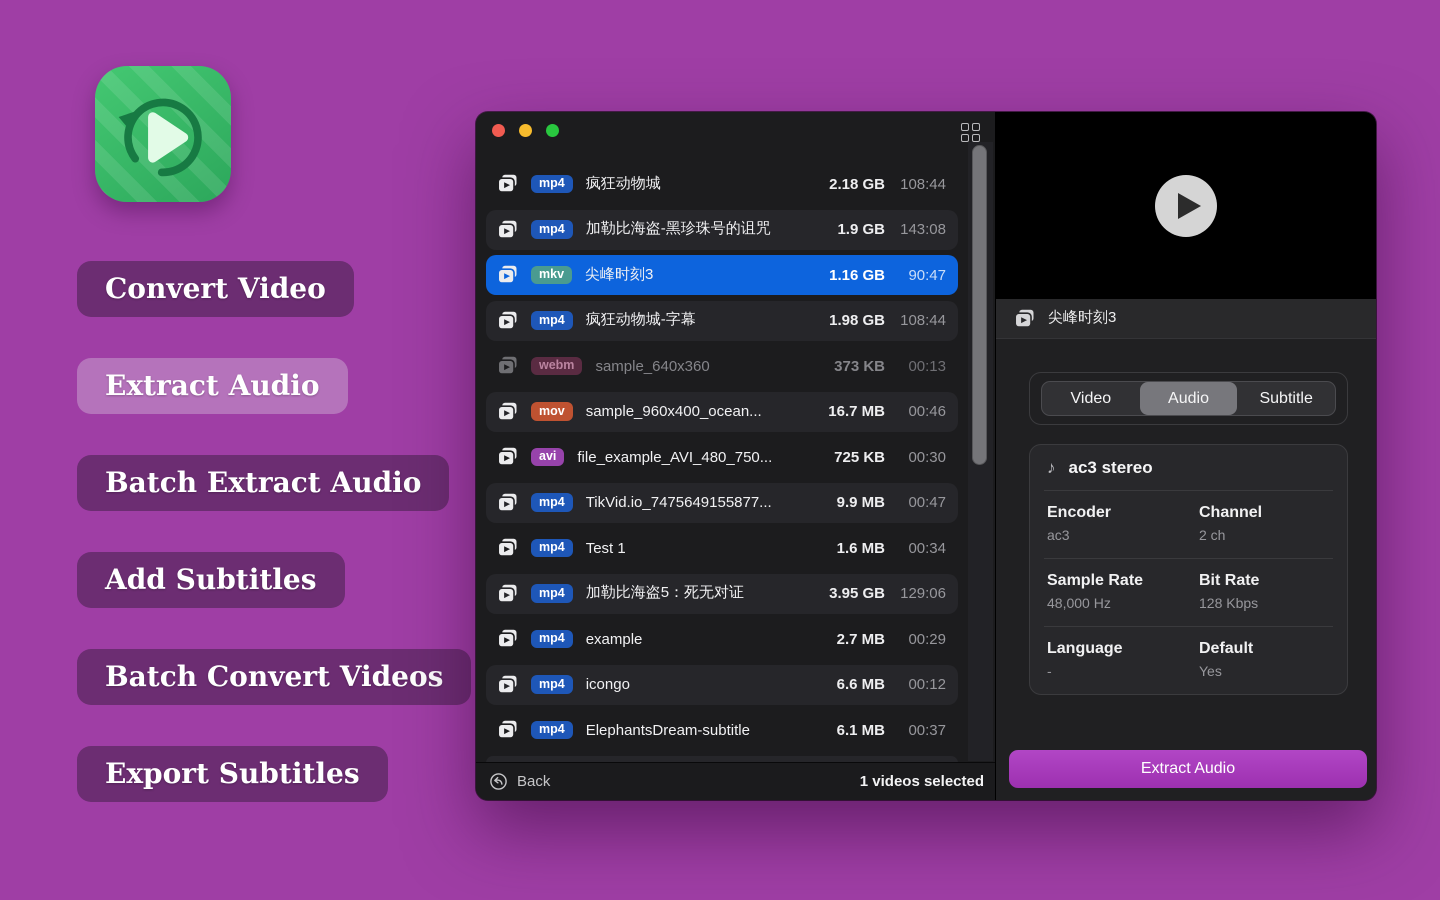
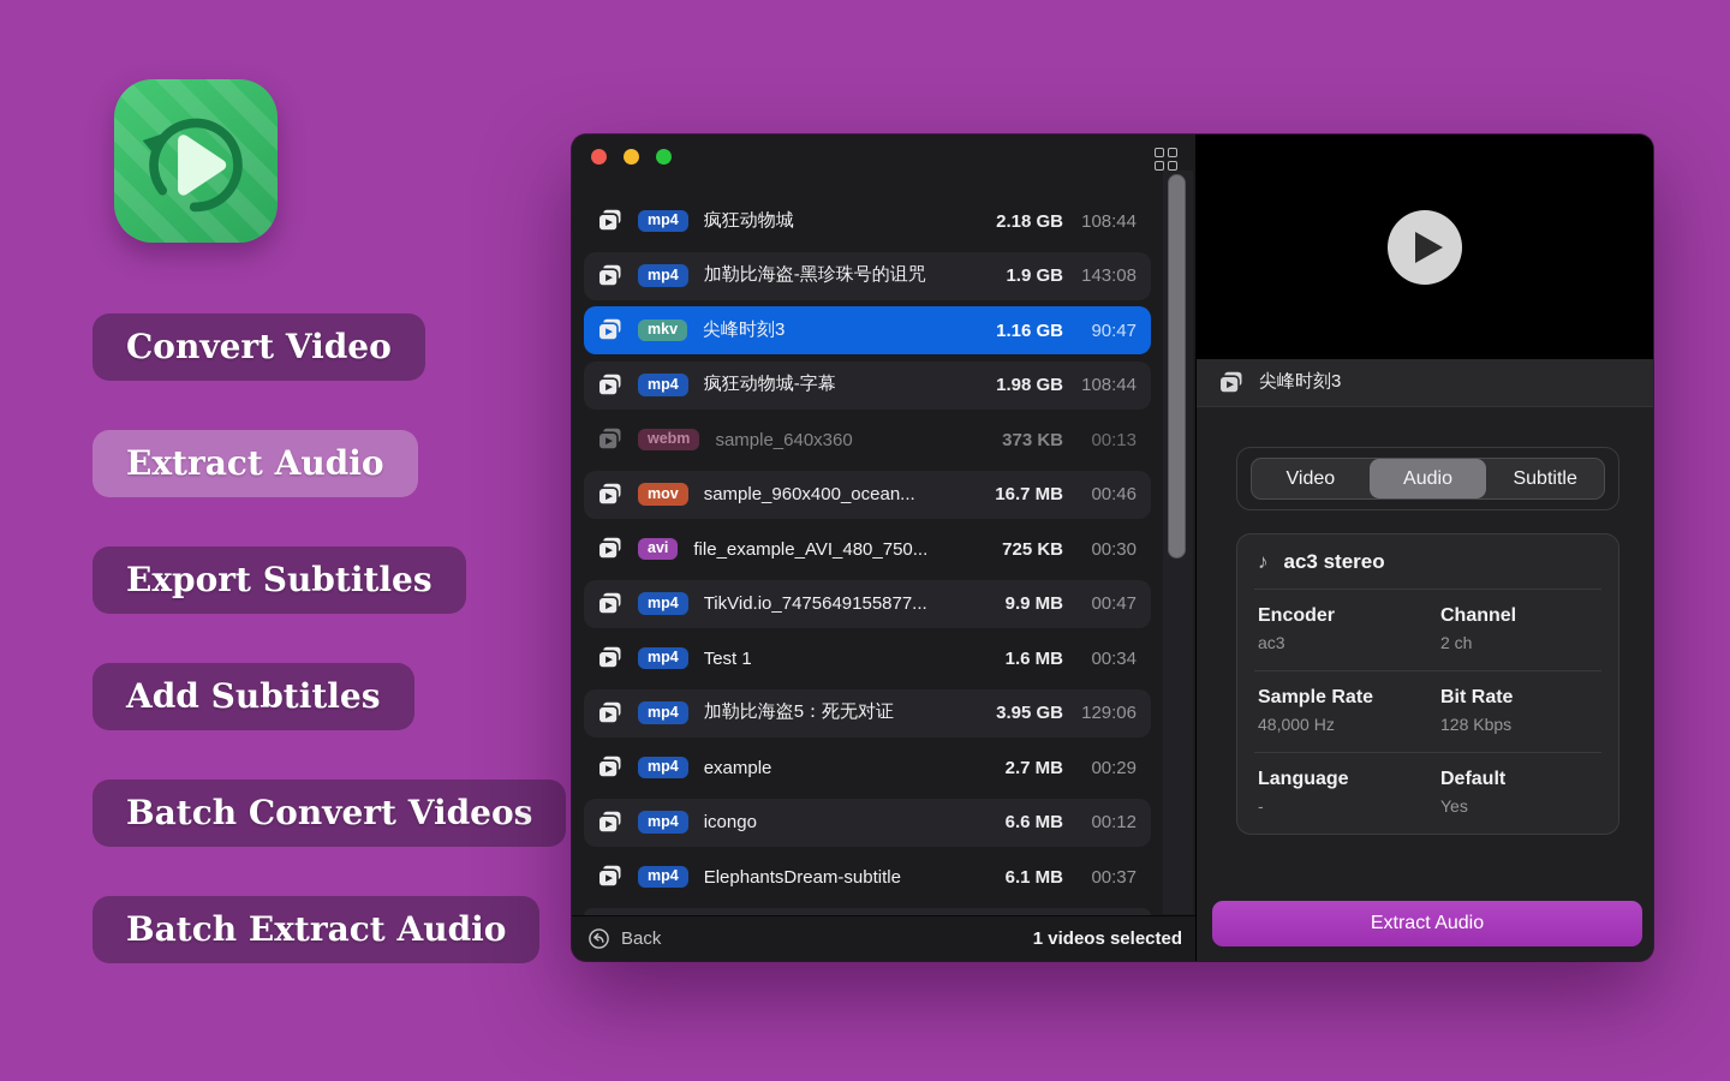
  Convert Video
  Extract Audio
- Batch Extract Audio
+ Export Subtitles
  Add Subtitles
  Batch Convert Videos
- Export Subtitles
+ Batch Extract Audio
  mp4
  疯狂动物城
  2.18 GB
  108:44
  mp4
  加勒比海盗-黑珍珠号的诅咒
  1.9 GB
  143:08
  mkv
  尖峰时刻3
  1.16 GB
  90:47
  mp4
  疯狂动物城-字幕
  1.98 GB
  108:44
  webm
  sample_640x360
  373 KB
  00:13
  mov
  sample_960x400_ocean...
  16.7 MB
  00:46
  avi
  file_example_AVI_480_750...
  725 KB
  00:30
  mp4
  TikVid.io_7475649155877...
  9.9 MB
  00:47
  mp4
  Test 1
  1.6 MB
  00:34
  mp4
  加勒比海盗5：死无对证
  3.95 GB
  129:06
  mp4
  example
  2.7 MB
  00:29
  mp4
  icongo
  6.6 MB
  00:12
  mp4
  ElephantsDream-subtitle
  6.1 MB
  00:37
  Back
  1 videos selected
  尖峰时刻3
  Video
  Audio
  Subtitle
  ♪
  ac3 stereo
  Encoder
  ac3
  Channel
  2 ch
  Sample Rate
  48,000 Hz
  Bit Rate
  128 Kbps
  Language
  -
  Default
  Yes
  Extract Audio
